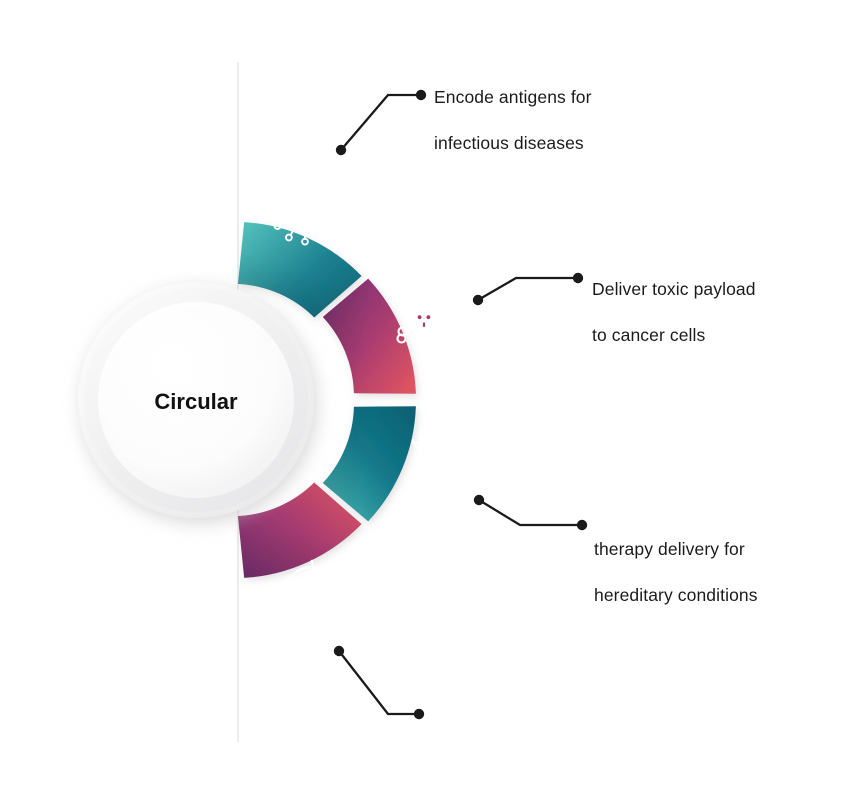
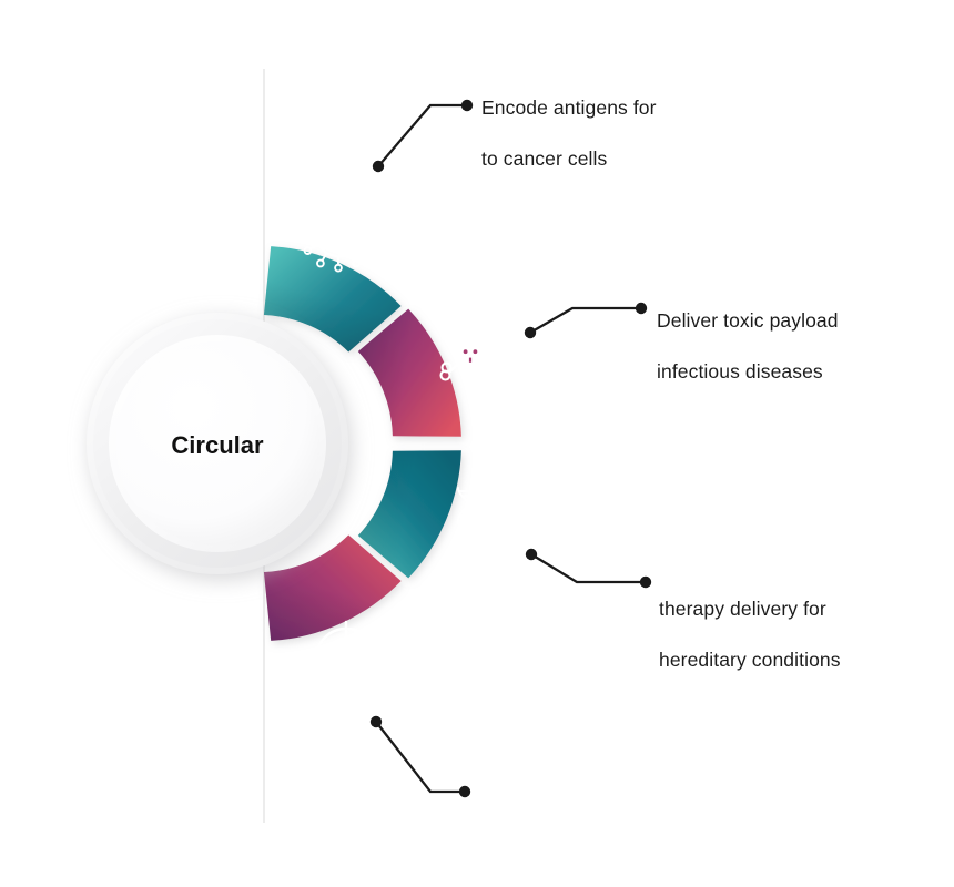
  Circular
  Encode antigens for
- infectious diseases
+ to cancer cells
  Deliver toxic payload
- to cancer cells
+ infectious diseases
  therapy delivery for
  hereditary conditions
